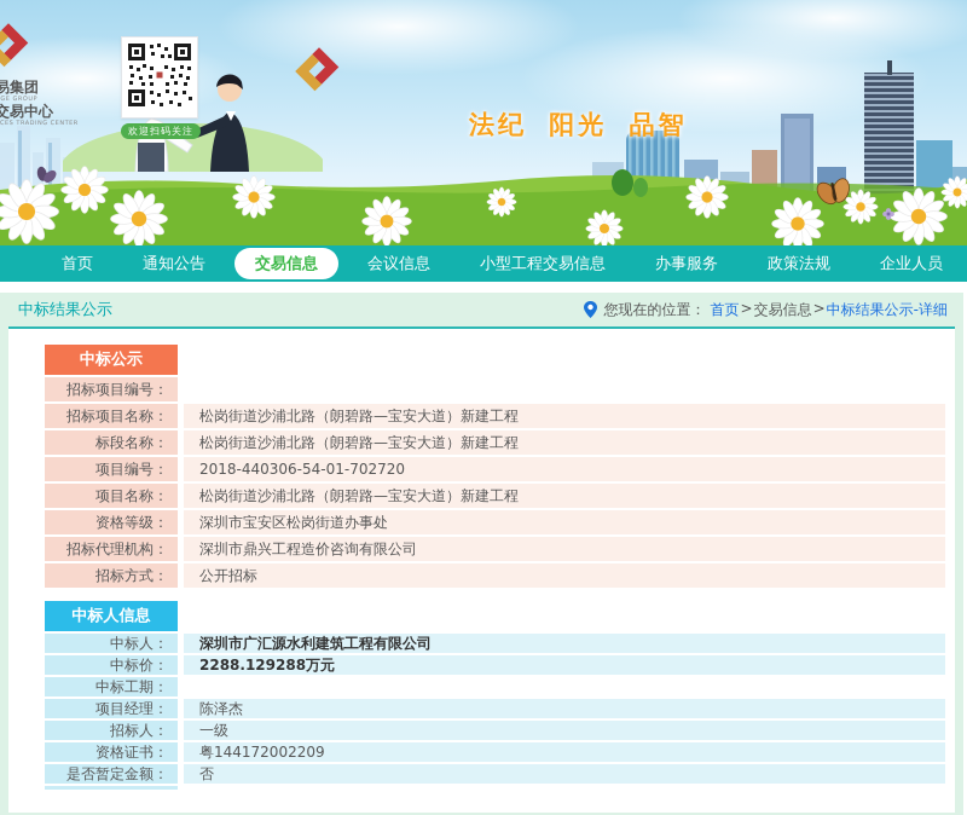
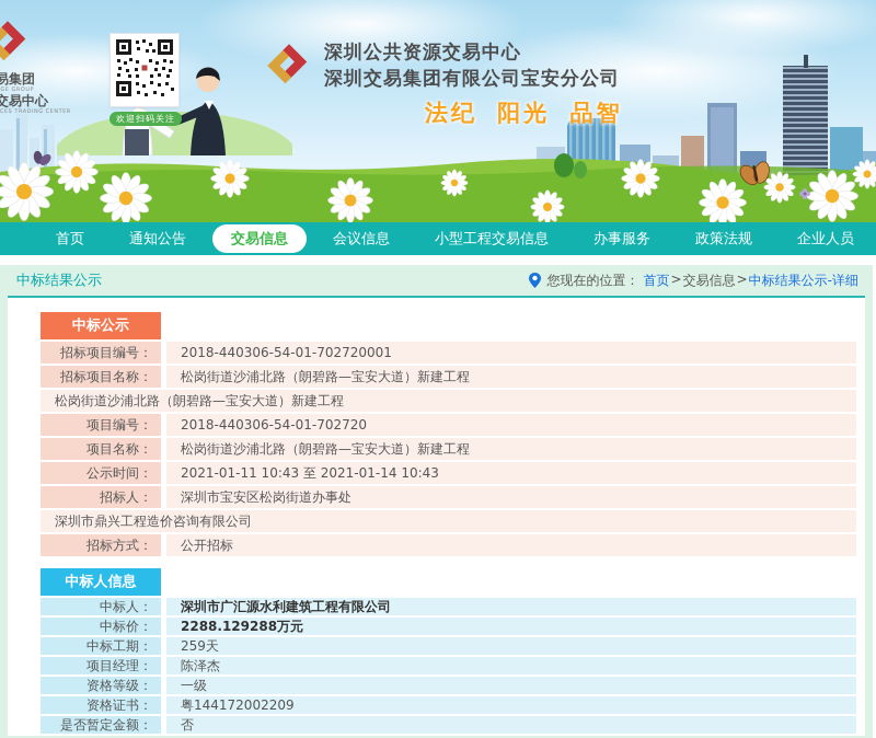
  易集团
  交易中心
  欢迎扫码关注
+ 深圳公共资源交易中心
+ 深圳交易集团有限公司宝安分公司
  法纪 阳光 品智
  首页
  通知公告
  交易信息
  会议信息
  小型工程交易信息
  办事服务
  政策法规
  企业人员
  中标结果公示
  您现在的位置：
  首页
  >
  交易信息
  >
  中标结果公示-详细
  中标公示
  招标项目编号：
+ 2018-440306-54-01-702720001
  招标项目名称：
  松岗街道沙浦北路（朗碧路—宝安大道）新建工程
- 标段名称：
  松岗街道沙浦北路（朗碧路—宝安大道）新建工程
  项目编号：
  2018-440306-54-01-702720
  项目名称：
  松岗街道沙浦北路（朗碧路—宝安大道）新建工程
+ 公示时间：
+ 2021-01-11 10:43 至 2021-01-14 10:43
- 资格等级：
+ 招标人：
  深圳市宝安区松岗街道办事处
- 招标代理机构：
  深圳市鼎兴工程造价咨询有限公司
  招标方式：
  公开招标
  中标人信息
  中标人：
  深圳市广汇源水利建筑工程有限公司
  中标价：
  2288.129288万元
  中标工期：
+ 259天
  项目经理：
  陈泽杰
- 招标人：
+ 资格等级：
  一级
  资格证书：
  粤144172002209
  是否暂定金额：
  否
